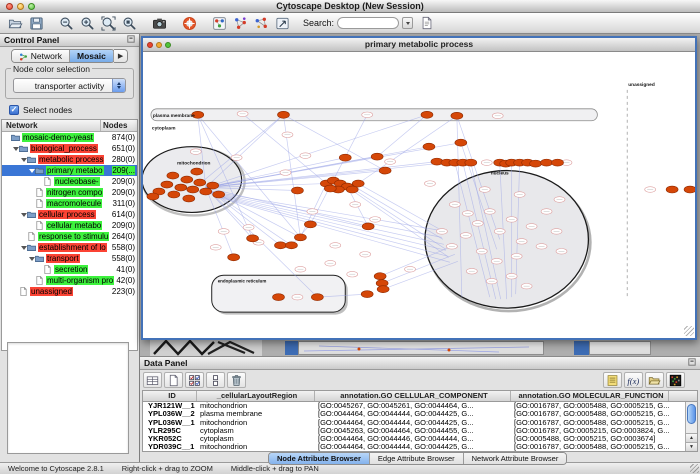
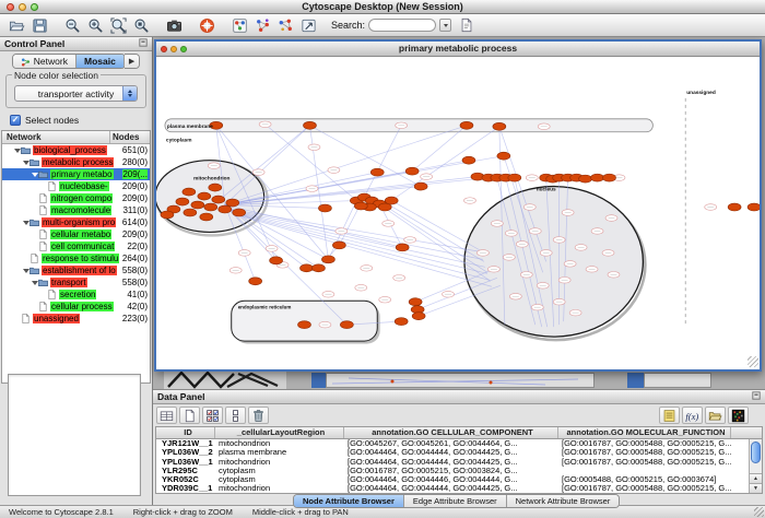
  Cytoscape Desktop (New Session)
  Search:
  Control Panel
  Network
  Mosaic
  Node color selection
  transporter activity
  ✓
  Select nodes
  Network
  Nodes
- mosaic-demo-yeast
- 874(0)
  biological_process
  651(0)
  metabolic process
  280(0)
  primary metabo
  209(...
  nucleobase-
  209(0)
  nitrogen compo
  209(0)
  macromolecule
  311(0)
- cellular process
+ multi-organism pro
  614(0)
  cellular metabo
  209(0)
+ cell communicat
+ 22(0)
  response to stimulu
  264(0)
  establishment of lo
  558(0)
  transport
  558(0)
  secretion
  41(0)
- multi-organism pro
+ cellular process
  42(0)
  unassigned
  223(0)
  primary metabolic process
  Data Panel
  f(x)
  ID
  _cellularLayoutRegion
  annotation.GO CELLULAR_COMPONENT
  annotation.GO MOLECULAR_FUNCTION
  YJR121W__1
  mitochondrion
  [GO:0045267, GO:0045261, GO:0044464, G...
  [GO:0016787, GO:0005488, GO:0005215, G...
  YPL036W__2
  plasma membrane
  [GO:0044464, GO:0044444, GO:0044425, G...
  [GO:0016787, GO:0005488, GO:0005215, G...
  YPL036W__1
  mitochondrion
  [GO:0044464, GO:0044444, GO:0044425, G...
  [GO:0016787, GO:0005488, GO:0005215, G...
  YLR295C
  cytoplasm
- [GO:0045263, GO:0044464, GO:0044455, G...
  [GO:0016787, GO:0005215, GO:0003824, G...
  YKR052C
  cytoplasm
  [GO:0044464, GO:0044446, GO:0044444, G...
  [GO:0005488, GO:0005215, GO:0003674]
  YDR039C__1
  mitochondrion
  [GO:0044464, GO:0044444, GO:0044425, G...
  [GO:0016787, GO:0005488, GO:0005215, G...
  Node Attribute Browser
  Edge Attribute Browser
  Network Attribute Browser
  Welcome to Cytoscape 2.8.1
  Right-click + drag to ZOOM
  Middle-click + drag to PAN
